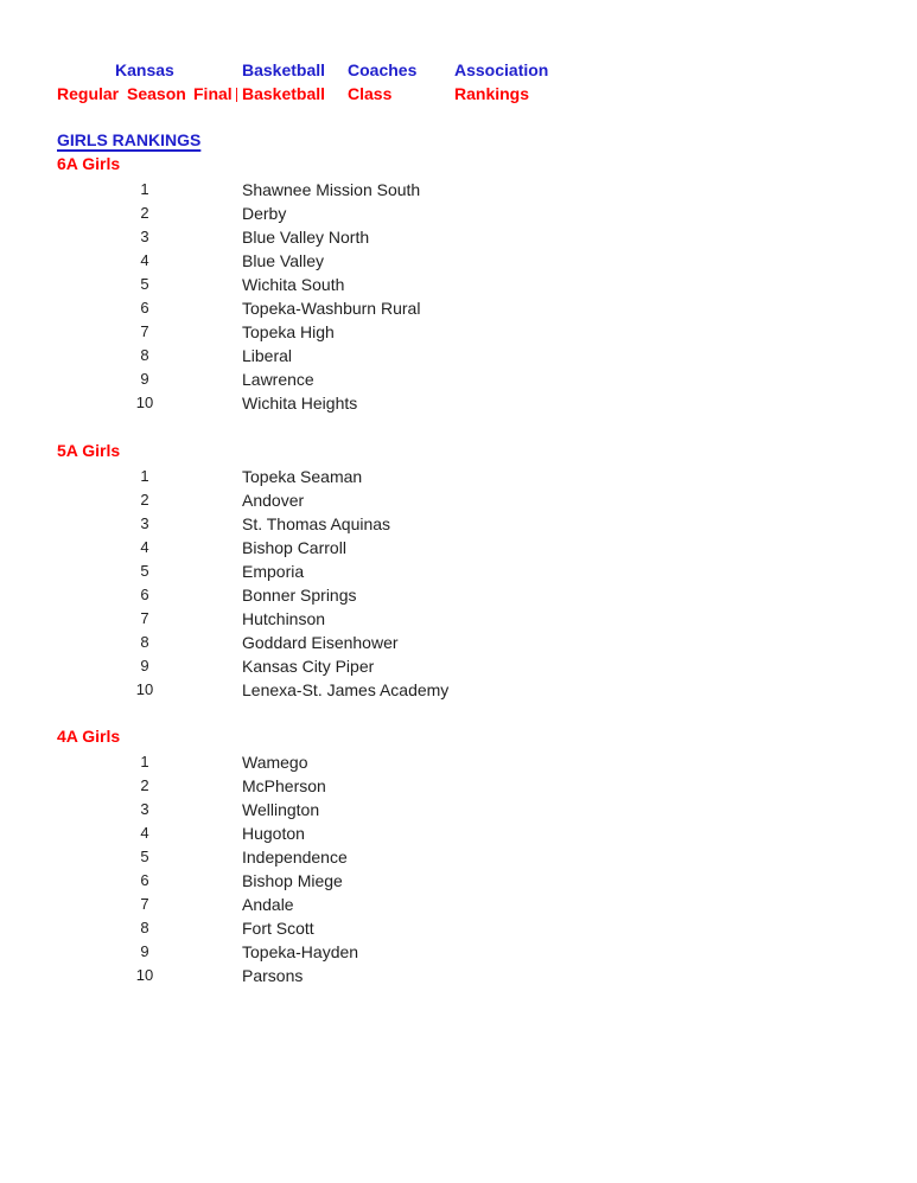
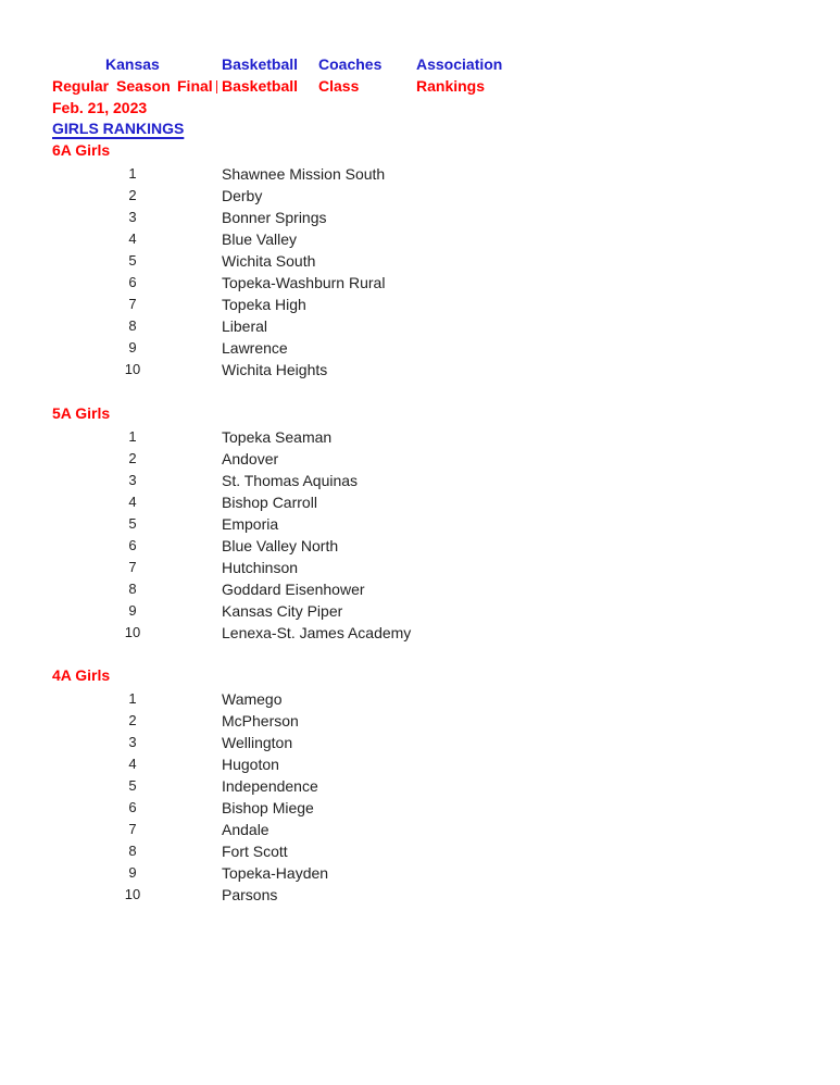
  Kansas
  Basketball
  Coaches
  Association
  Regular
  Season
  Final
  |
  Basketball
  Class
  Rankings
+ Feb. 21, 2023
  GIRLS RANKINGS
  6A Girls
  1
  Shawnee Mission South
  2
  Derby
  3
- Blue Valley North
+ Bonner Springs
  4
  Blue Valley
  5
  Wichita South
  6
  Topeka-Washburn Rural
  7
  Topeka High
  8
  Liberal
  9
  Lawrence
  10
  Wichita Heights
  5A Girls
  1
  Topeka Seaman
  2
  Andover
  3
  St. Thomas Aquinas
  4
  Bishop Carroll
  5
  Emporia
  6
- Bonner Springs
+ Blue Valley North
  7
  Hutchinson
  8
  Goddard Eisenhower
  9
  Kansas City Piper
  10
  Lenexa-St. James Academy
  4A Girls
  1
  Wamego
  2
  McPherson
  3
  Wellington
  4
  Hugoton
  5
  Independence
  6
  Bishop Miege
  7
  Andale
  8
  Fort Scott
  9
  Topeka-Hayden
  10
  Parsons
